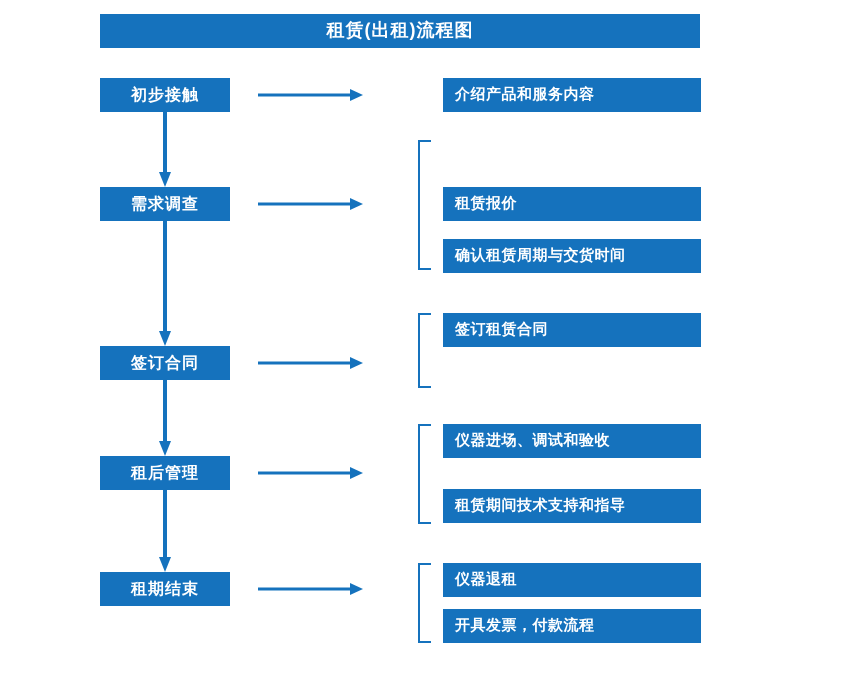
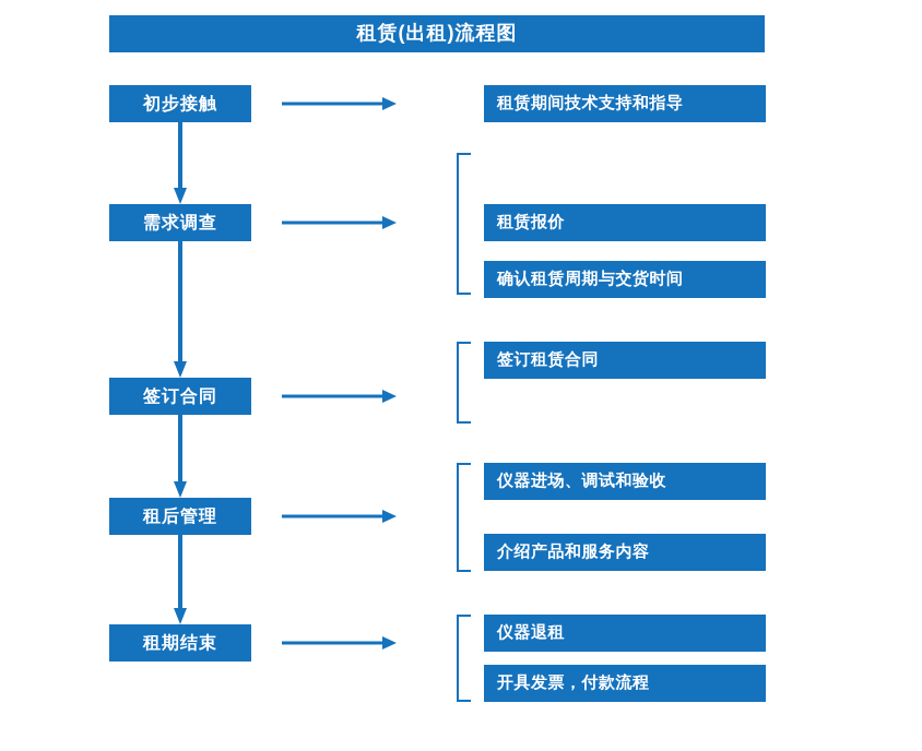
  租赁(出租)流程图
  初步接触
  需求调查
  签订合同
  租后管理
  租期结束
- 介绍产品和服务内容
+ 租赁期间技术支持和指导
  租赁报价
  确认租赁周期与交货时间
  签订租赁合同
  仪器进场、调试和验收
- 租赁期间技术支持和指导
+ 介绍产品和服务内容
  仪器退租
  开具发票，付款流程
